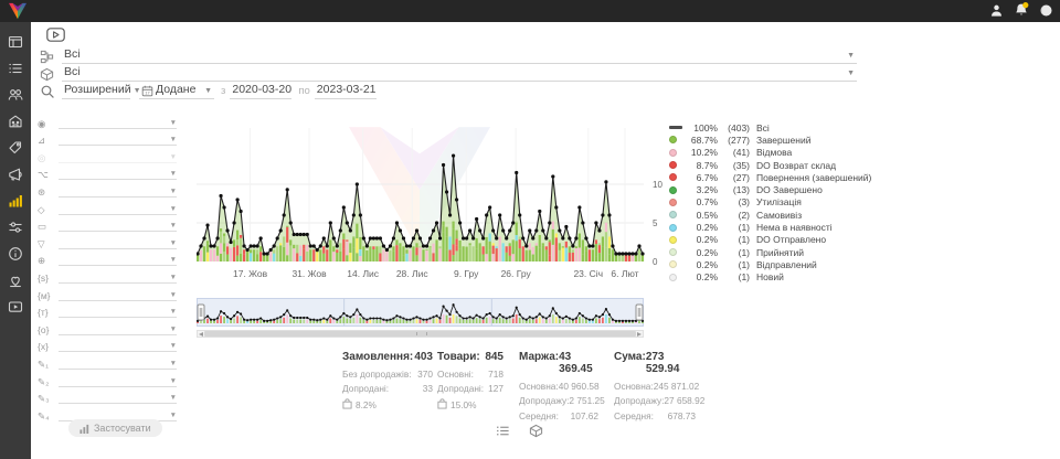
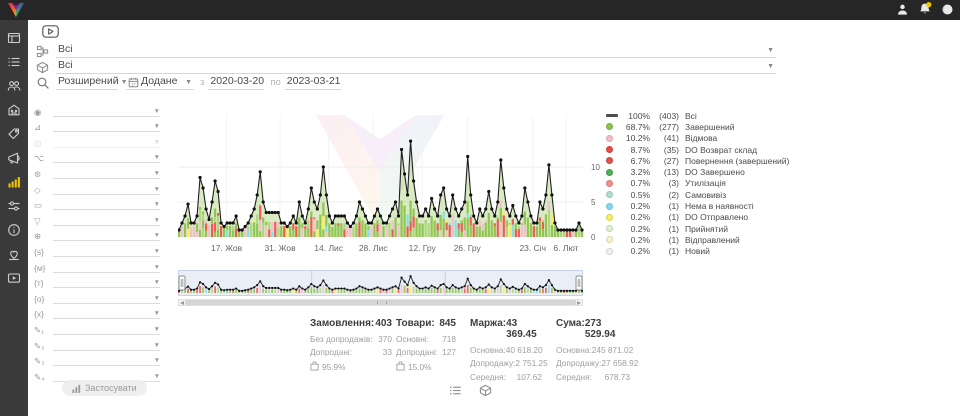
  Всі
  Всі
  Розширений
  Додане
  з
  2020-03-20
  по
  2023-03-21
  ◉
  ⊿
  ◎
  ⌥
  ⊛
  ◇
  ▭
  ▽
  ⊕
  {s}
  {м}
  {т}
  {о}
  {х}
  ✎₁
  ✎₂
  ✎₃
  ✎₄
  Застосувати
  0
  5
  10
  17. Жов
  31. Жов
  14. Лис
  28. Лис
- 9. Гру
+ 12. Гру
  26. Гру
  23. Січ
  6. Лют
  100%
  (403)
  Всі
  68.7%
  (277)
  Завершений
  10.2%
  (41)
  Відмова
  8.7%
  (35)
  DO Возврат склад
  6.7%
  (27)
  Повернення (завершений)
  3.2%
  (13)
  DO Завершено
  0.7%
  (3)
  Утилізація
  0.5%
  (2)
  Самовивіз
  0.2%
  (1)
  Нема в наявності
  0.2%
  (1)
  DO Отправлено
  0.2%
  (1)
  Прийнятий
  0.2%
  (1)
  Відправлений
  0.2%
  (1)
  Новий
  Замовлення:
  403
  Без допродажів:
  370
  Допродані:
  33
- 8.2%
+ 95.9%
  Товари:
  845
  Основні:
  718
  Допродані:
  127
  15.0%
  Маржа:
  43 369.45
  Основна:
- 40 960.58
+ 40 618.20
  Допродажу:
  2 751.25
  Середня:
  107.62
  Сума:
  273 529.94
  Основна:
  245 871.02
  Допродажу:
  27 658.92
  Середня:
  678.73
